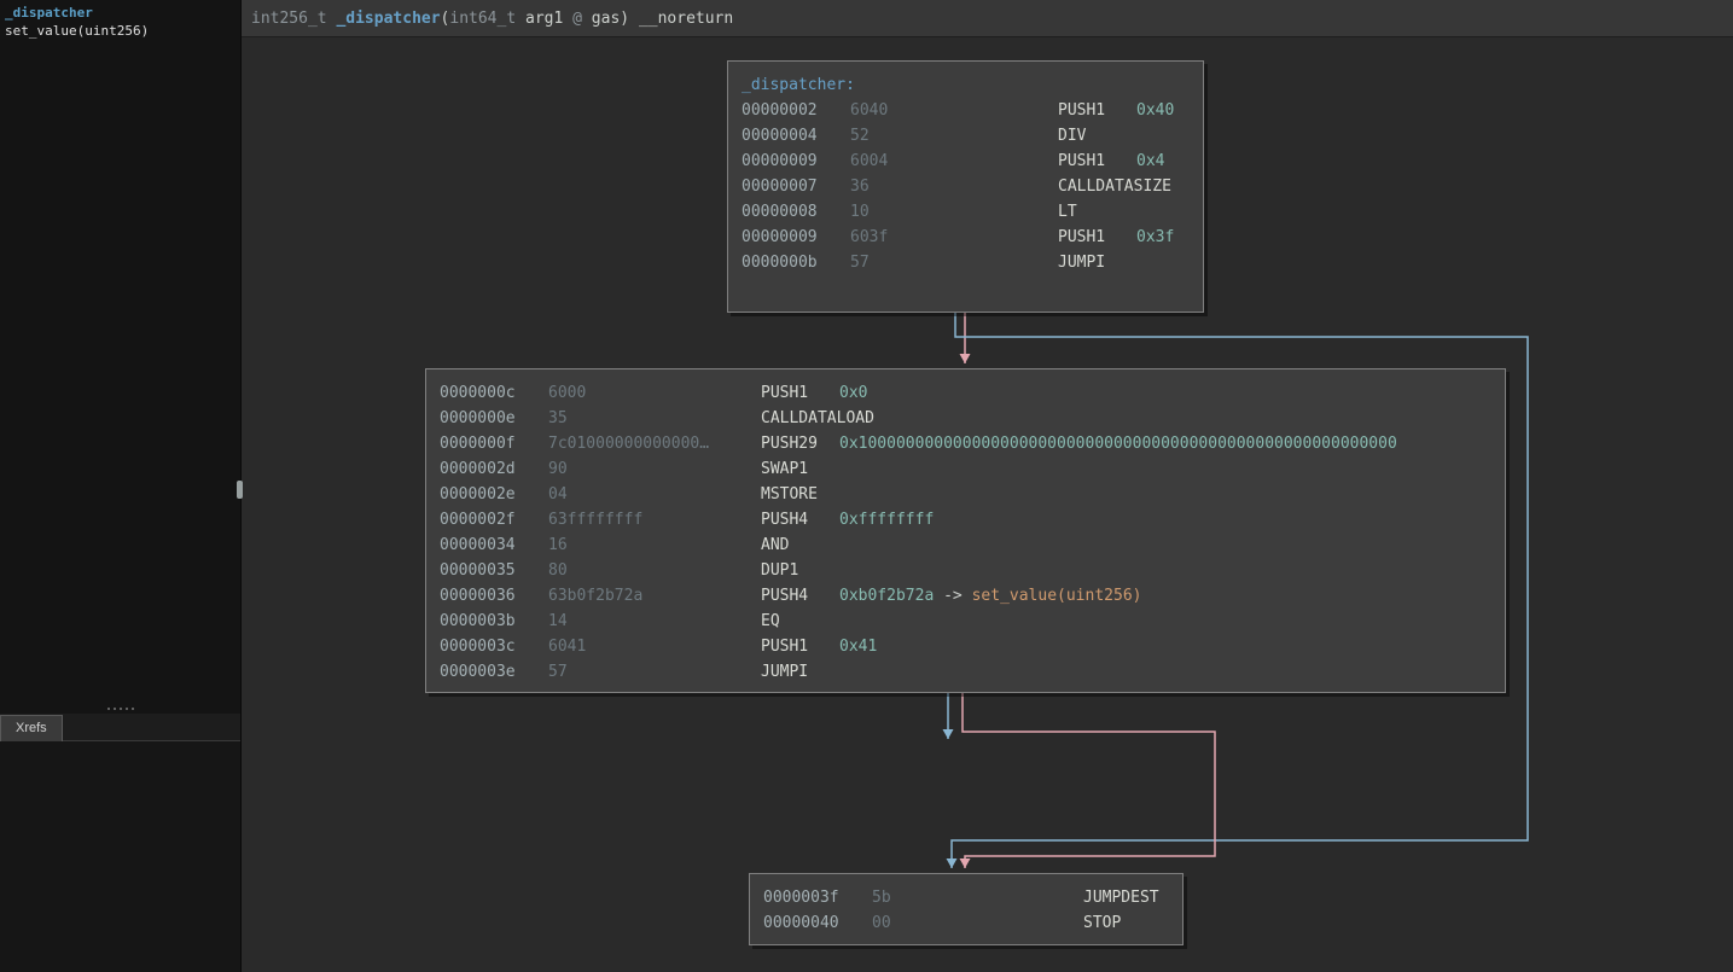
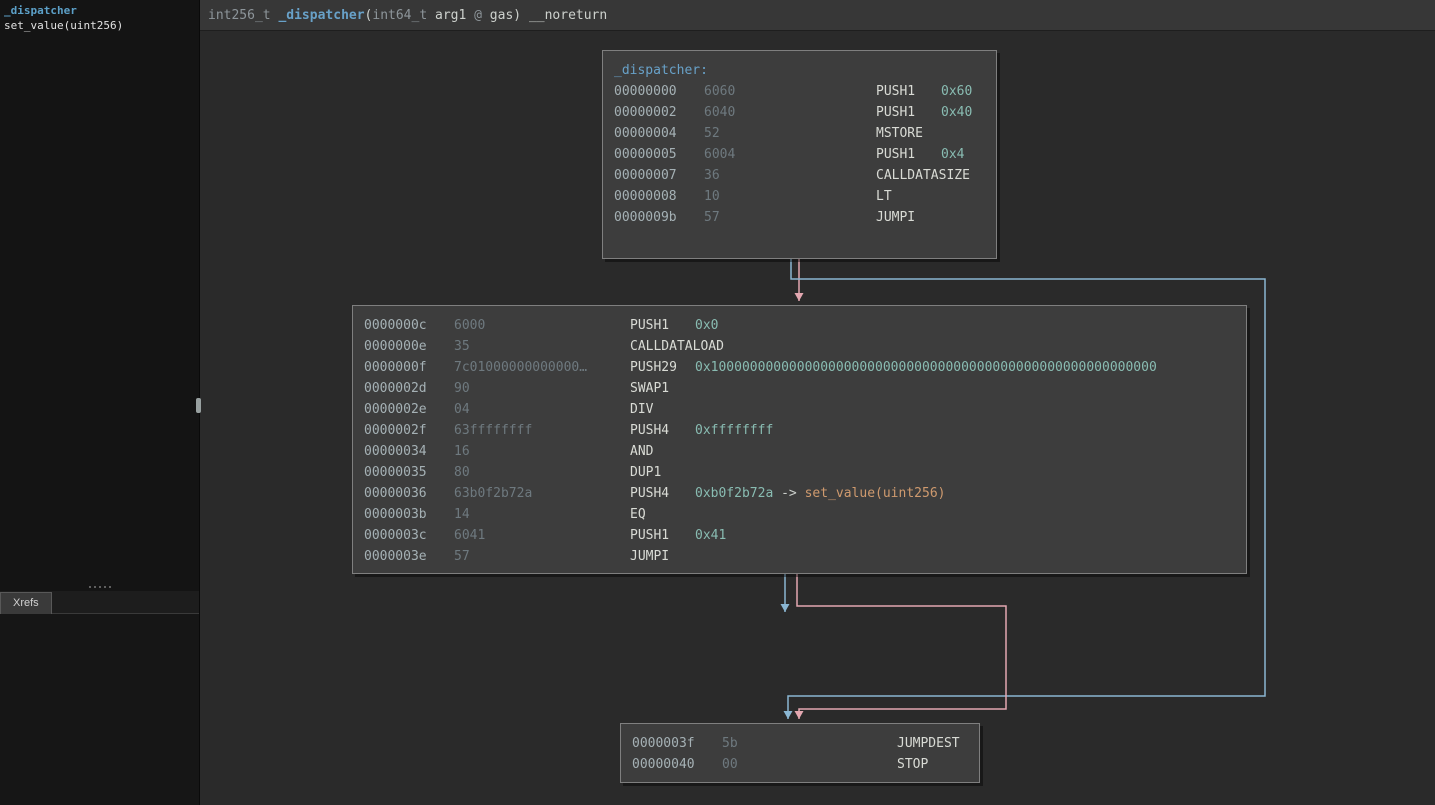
  _dispatcher:
+ 00000000 6060 PUSH1 0x60
  00000002 6040 PUSH1 0x40
- 00000004 52 DIV
+ 00000004 52 MSTORE
- 00000009 6004 PUSH1 0x4
+ 00000005 6004 PUSH1 0x4
  00000007 36 CALLDATASIZE
  00000008 10 LT
- 00000009 603f PUSH1 0x3f
- 0000000b 57 JUMPI
+ 0000009b 57 JUMPI
  0000000c 6000 PUSH1 0x0
  0000000e 35 CALLDATALOAD
  0000000f 7c01000000000000… PUSH29 0x100000000000000000000000000000000000000000000000000000000
  0000002d 90 SWAP1
- 0000002e 04 MSTORE
+ 0000002e 04 DIV
  0000002f 63ffffffff PUSH4 0xffffffff
  00000034 16 AND
  00000035 80 DUP1
  00000036 63b0f2b72a PUSH4 0xb0f2b72a -> set_value(uint256)
  0000003b 14 EQ
  0000003c 6041 PUSH1 0x41
  0000003e 57 JUMPI
  0000003f 5b JUMPDEST
  00000040 00 STOP
  int256_t _dispatcher(int64_t arg1 @ gas) __noreturn
  _dispatcher
  set_value(uint256)
  Xrefs
